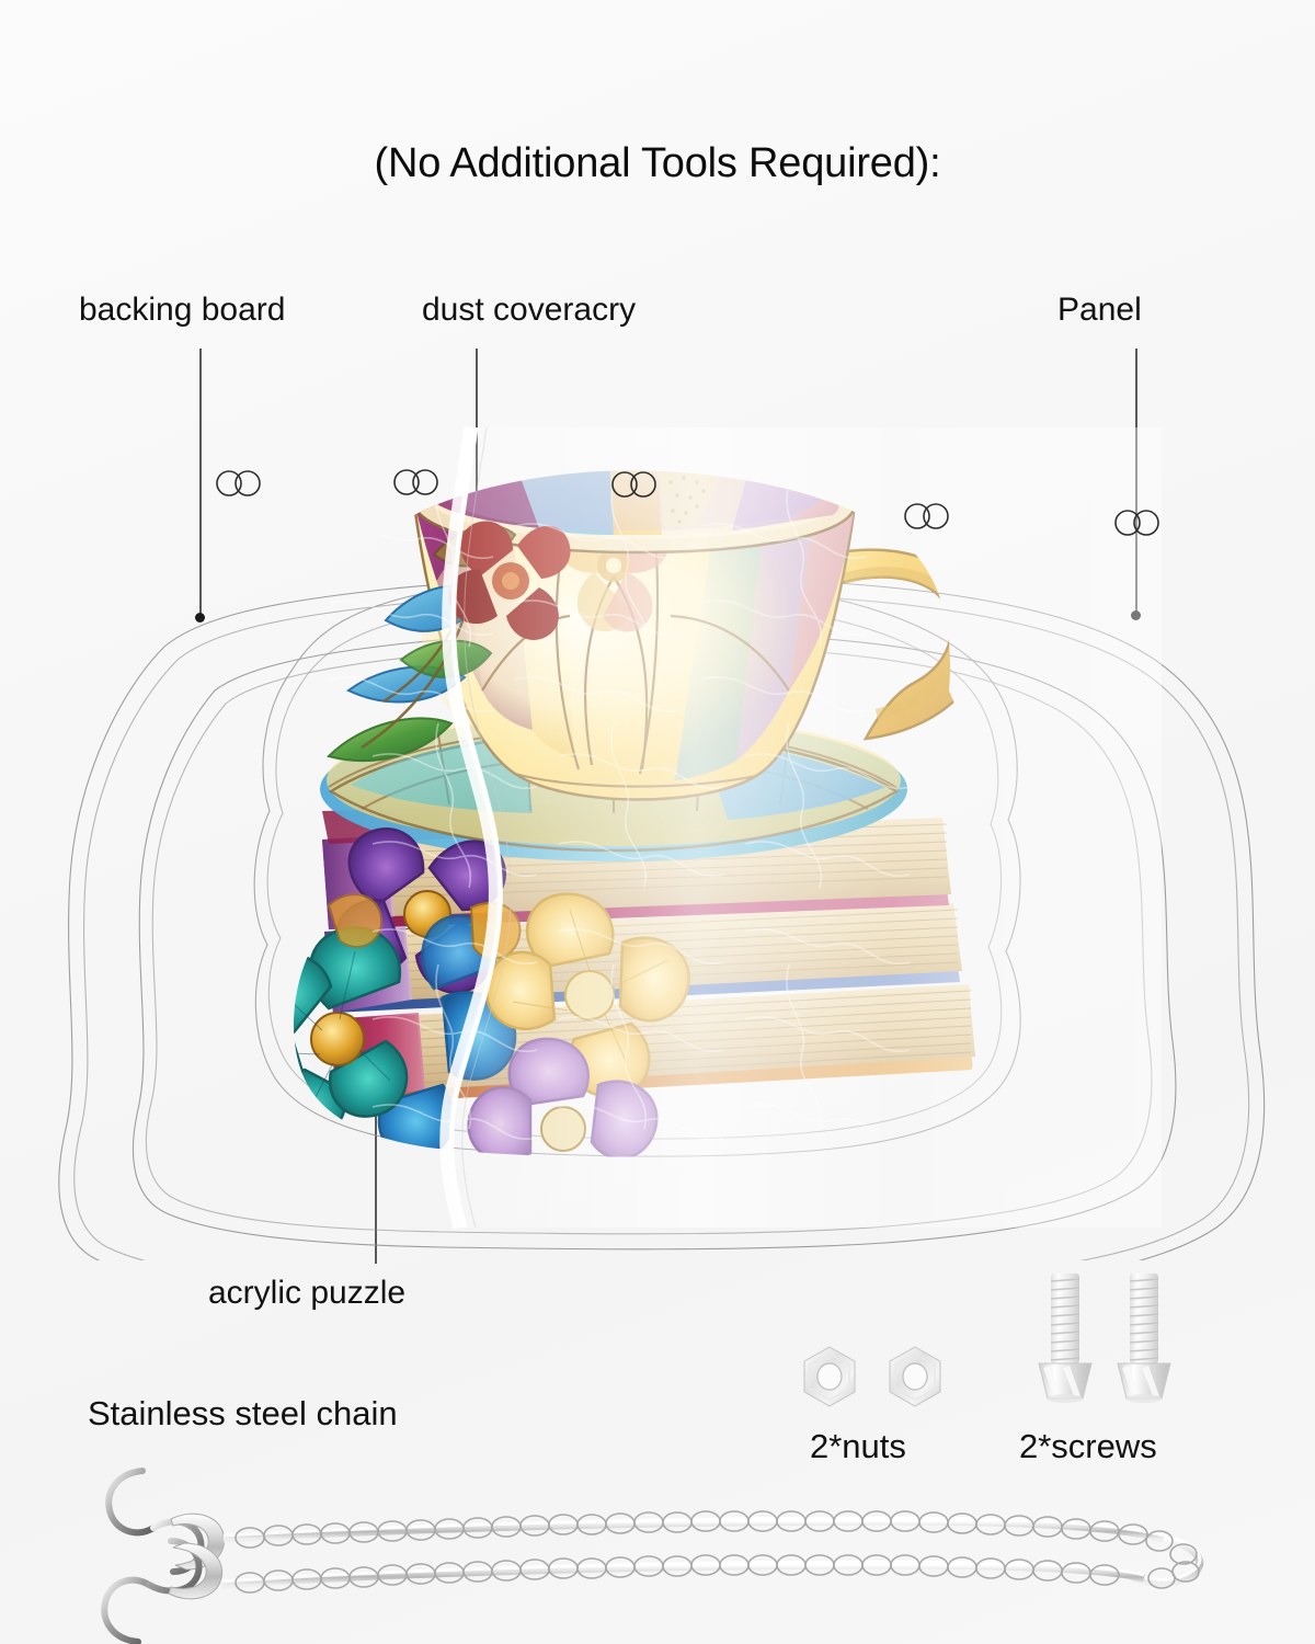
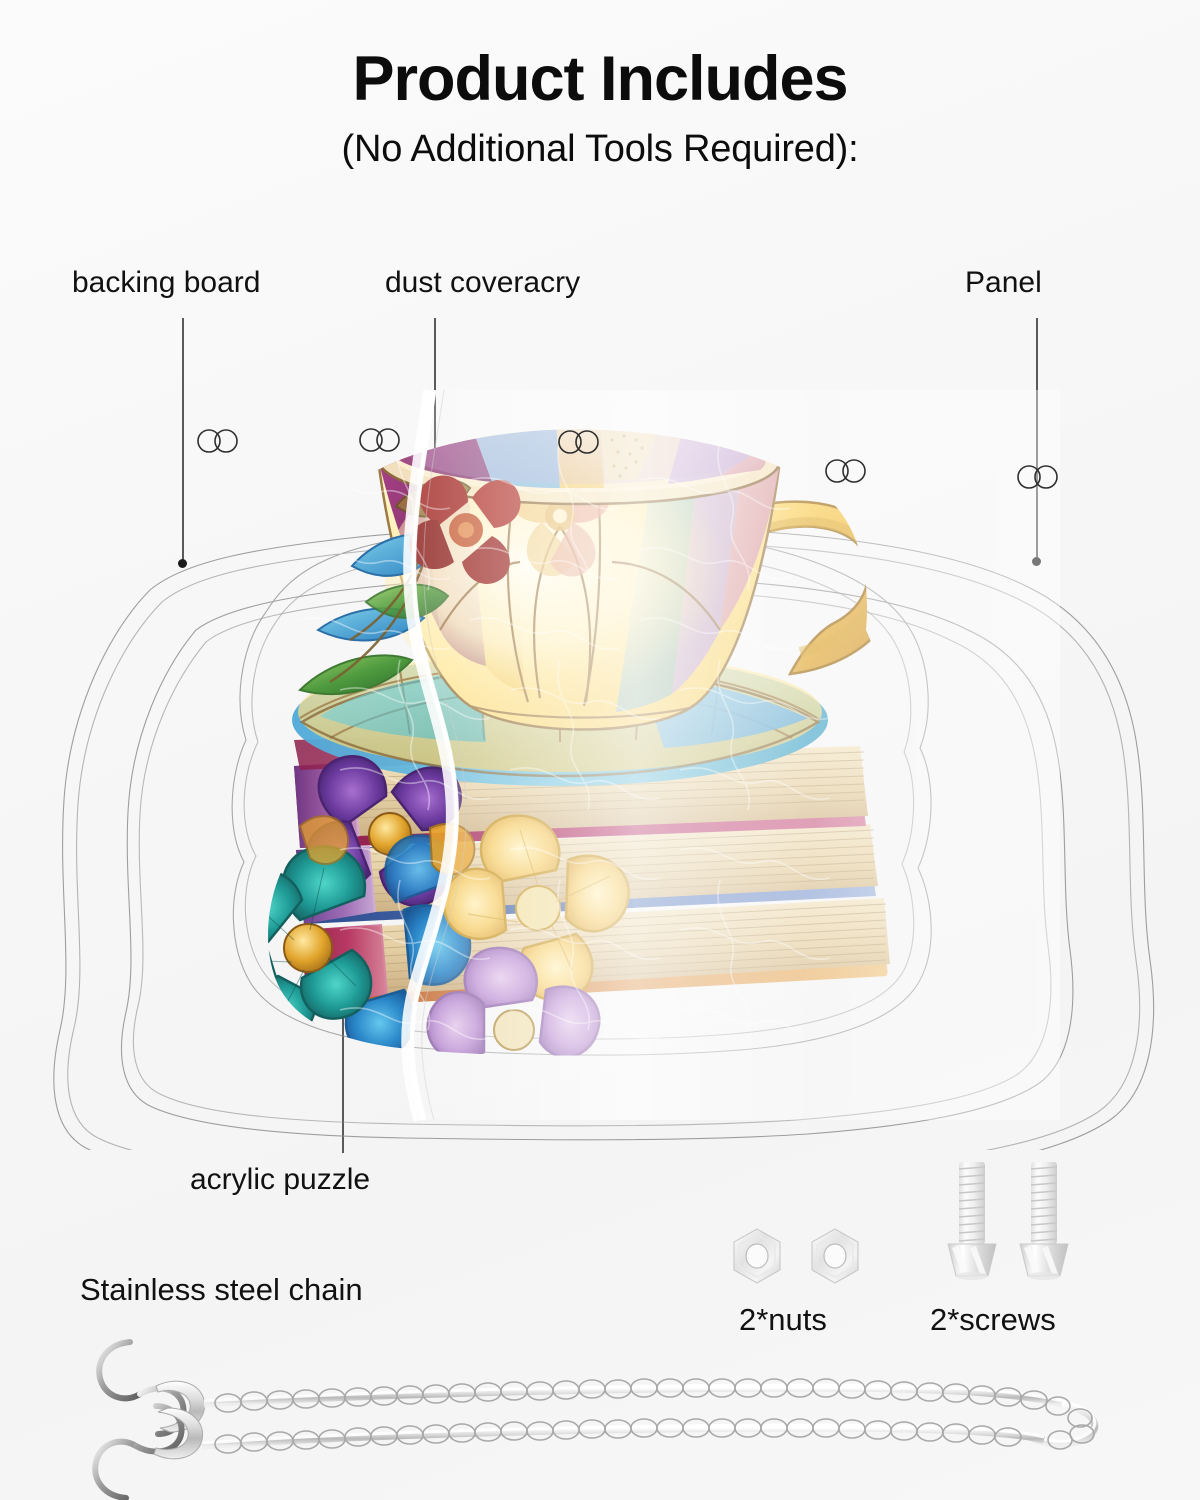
+ Product Includes
  (No Additional Tools Required):
  backing board
  dust coveracry
  Panel
  acrylic puzzle
  2*nuts
  2*screws
  Stainless steel chain
